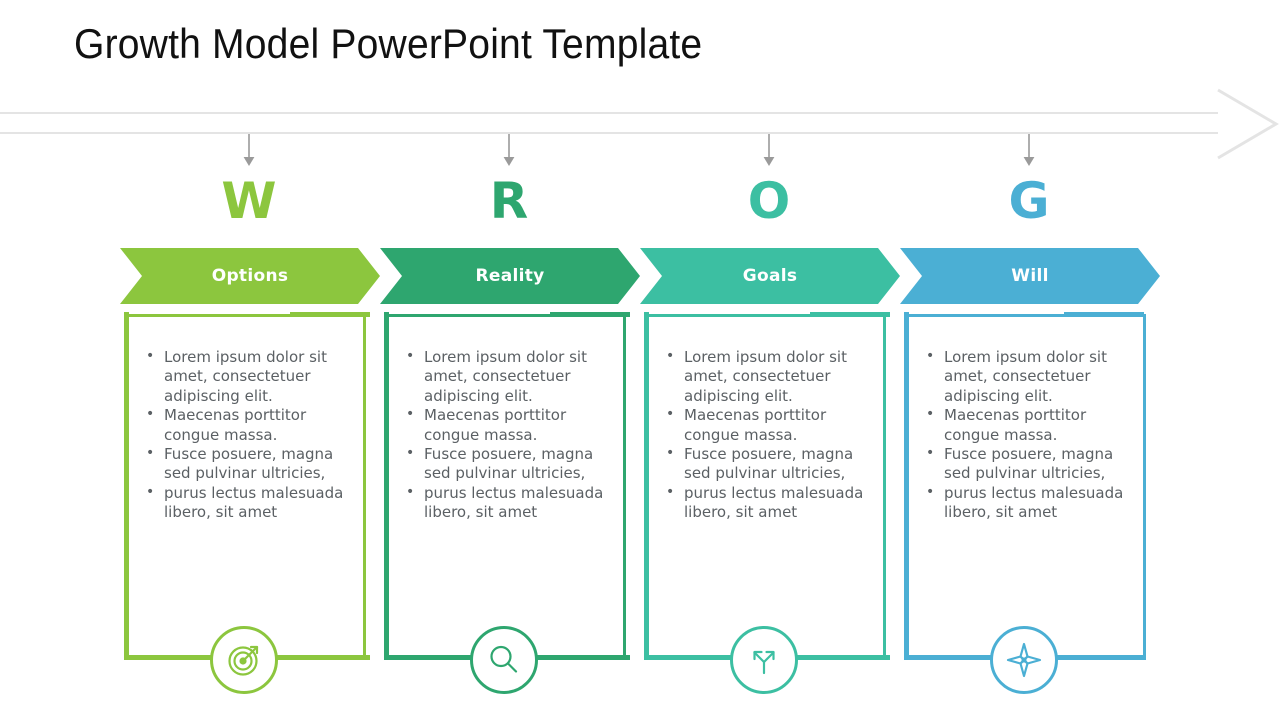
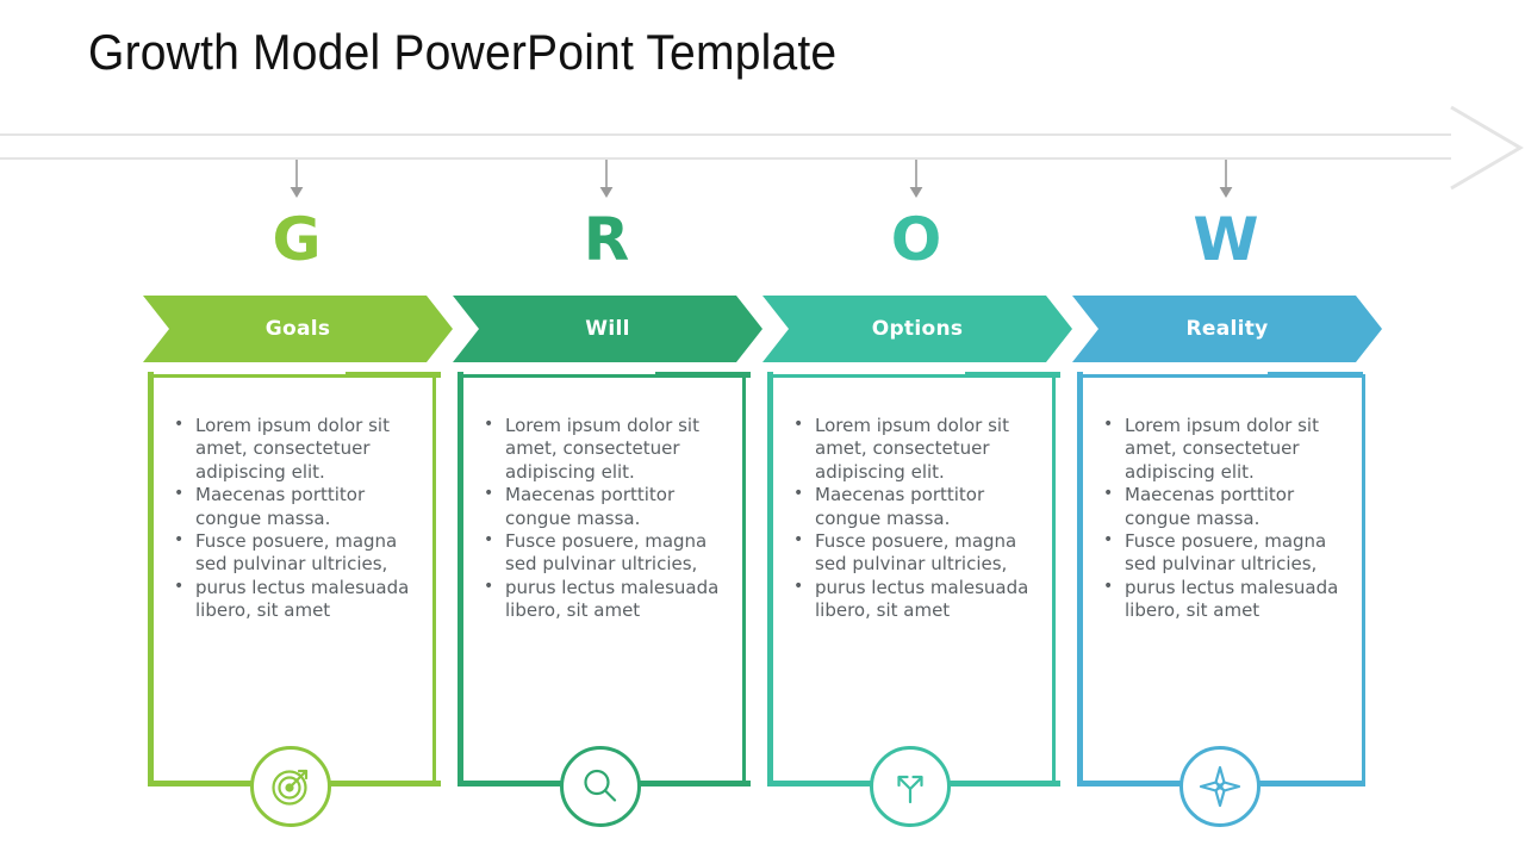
  Growth Model PowerPoint Template
- W
+ G
  R
  O
- G
+ W
- Options
+ Goals
- Reality
+ Will
- Goals
+ Options
- Will
+ Reality
  Lorem ipsum dolor sit amet, consectetuer adipiscing elit.
  Maecenas porttitor congue massa.
  Fusce posuere, magna sed pulvinar ultricies,
  purus lectus malesuada libero, sit amet
  Lorem ipsum dolor sit amet, consectetuer adipiscing elit.
  Maecenas porttitor congue massa.
  Fusce posuere, magna sed pulvinar ultricies,
  purus lectus malesuada libero, sit amet
  Lorem ipsum dolor sit amet, consectetuer adipiscing elit.
  Maecenas porttitor congue massa.
  Fusce posuere, magna sed pulvinar ultricies,
  purus lectus malesuada libero, sit amet
  Lorem ipsum dolor sit amet, consectetuer adipiscing elit.
  Maecenas porttitor congue massa.
  Fusce posuere, magna sed pulvinar ultricies,
  purus lectus malesuada libero, sit amet
